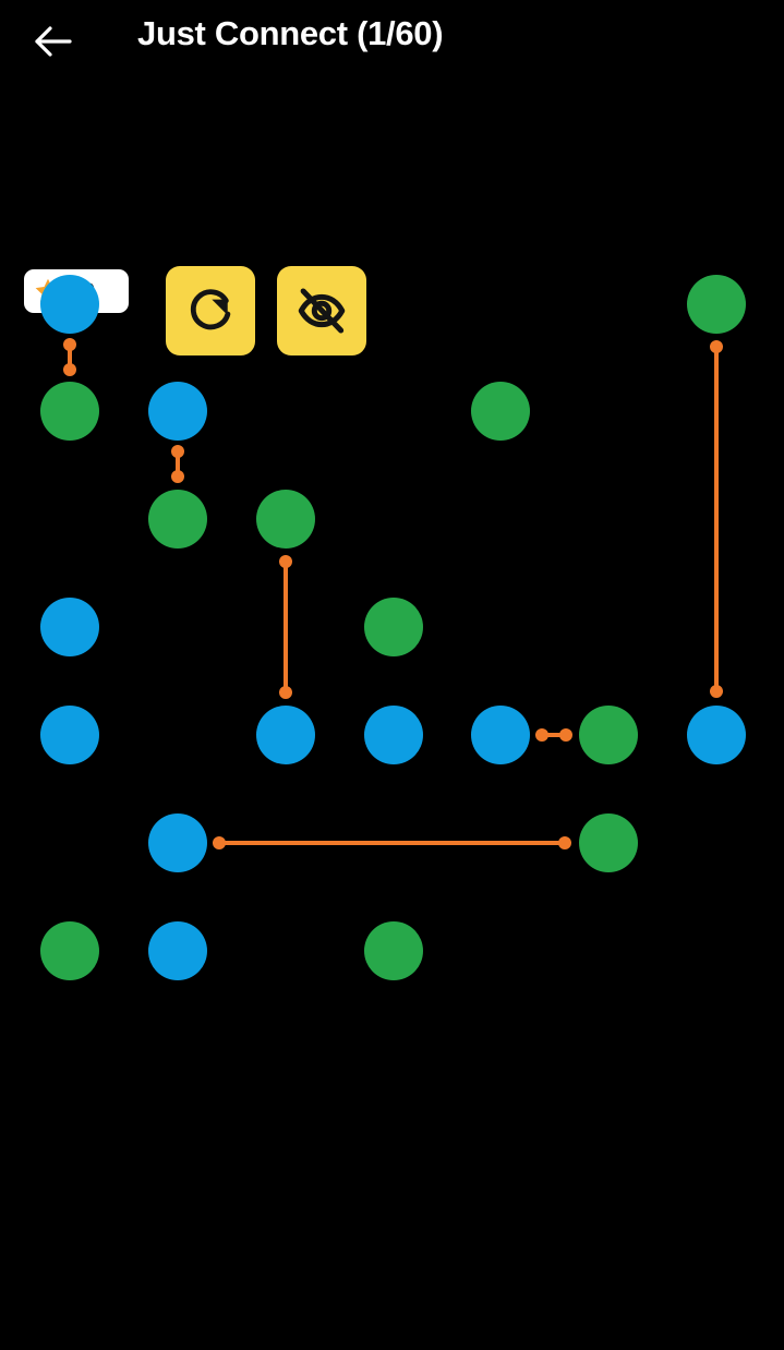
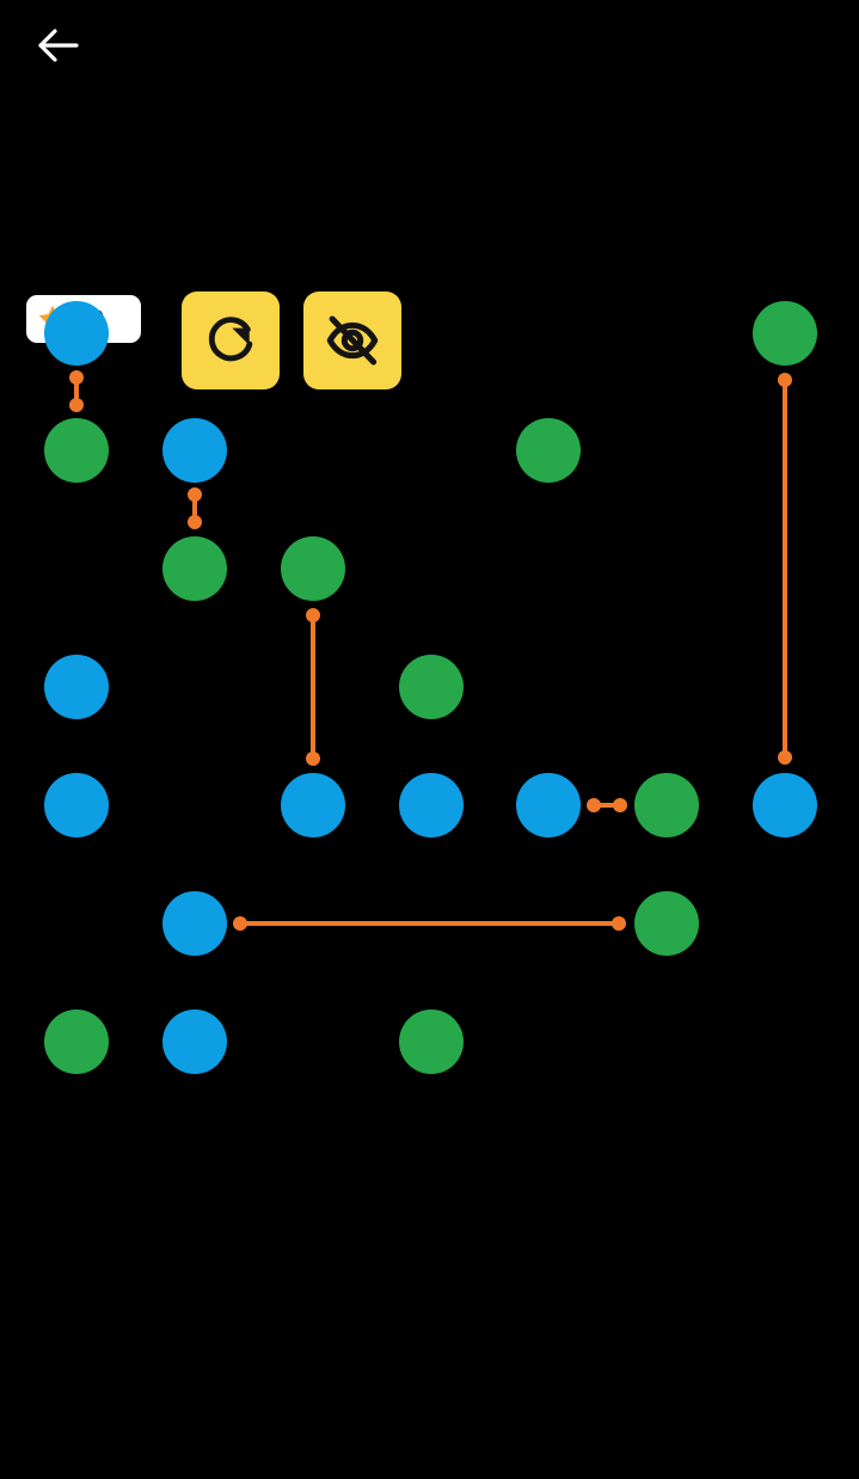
- Just Connect (1/60)
